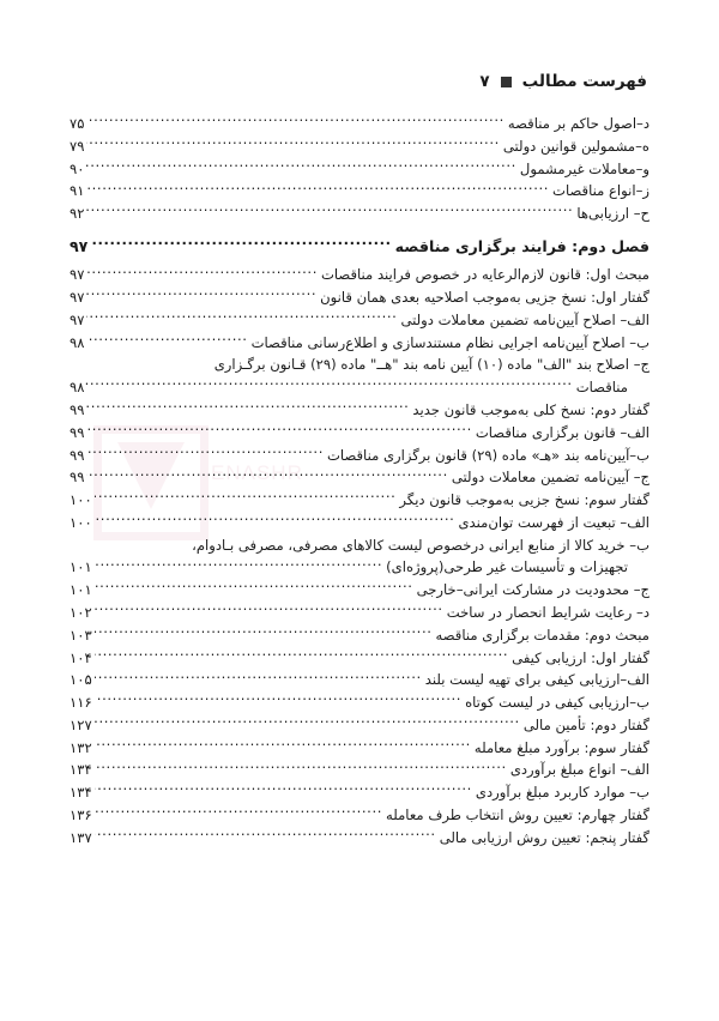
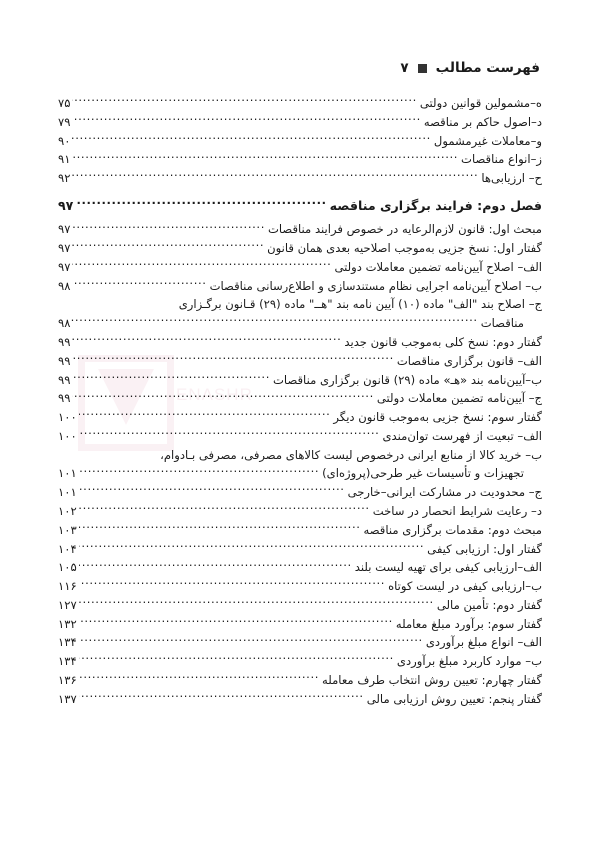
  ENASHR
  فهرست مطالب
  ۷
- د–اصول حاکم بر مناقصه
+ ه–مشمولین قوانین دولتی
  ۷۵
- ه–مشمولین قوانین دولتی
+ د–اصول حاکم بر مناقصه
  ۷۹
  و–معاملات غیرمشمول
  ۹۰
  ز–انواع مناقصات
  ۹۱
  ح– ارزیابی‌ها
  ۹۲
  فصل دوم: فرایند برگزاری مناقصه
  ۹۷
  مبحث اول: قانون لازم‌الرعایه در خصوص فرایند مناقصات
  ۹۷
  گفتار اول: نسخ جزیی بەموجب اصلاحیه بعدی همان قانون
  ۹۷
  الف– اصلاح آیین‌نامه تضمین معاملات دولتی
  ۹۷
  ب– اصلاح آیین‌نامه اجرایی نظام مستندسازی و اطلاع‌رسانی مناقصات
  ۹۸
  ج– اصلاح بند "الف" ماده (۱۰) آیین نامه بند "هــ" ماده (۲۹) قـانون برگـزاری
  مناقصات
  ۹۸
  گفتار دوم: نسخ کلی بەموجب قانون جدید
  ۹۹
  الف– قانون برگزاری مناقصات
  ۹۹
  ب–آیین‌نامه بند «هـ» ماده (۲۹) قانون برگزاری مناقصات
  ۹۹
  ج– آیین‌نامە تضمین معاملات دولتی
  ۹۹
  گفتار سوم: نسخ جزیی بەموجب قانون دیگر
  ۱۰۰
  الف– تبعیت از فهرست توان‌مندی
  ۱۰۰
  ب– خرید کالا از منابع ایرانی درخصوص لیست کالاهای مصرفی، مصرفی بـادوام،
  تجهیزات و تأسیسات غیر طرحی(پروژەای)
  ۱۰۱
  ج– محدودیت در مشارکت ایرانی–خارجی
  ۱۰۱
  د– رعایت شرایط انحصار در ساخت
  ۱۰۲
  مبحث دوم: مقدمات برگزاری مناقصه
  ۱۰۳
  گفتار اول: ارزیابی کیفی
  ۱۰۴
  الف–ارزیابی کیفی برای تهیه لیست بلند
  ۱۰۵
  ب–ارزیابی کیفی در لیست کوتاه
  ۱۱۶
  گفتار دوم: تأمین مالی
  ۱۲۷
  گفتار سوم: برآورد مبلغ معامله
  ۱۳۲
  الف– انواع مبلغ برآوردی
  ۱۳۴
  ب– موارد کاربرد مبلغ برآوردی
  ۱۳۴
  گفتار چهارم: تعیین روش انتخاب طرف معامله
  ۱۳۶
  گفتار پنجم: تعیین روش ارزیابی مالی
  ۱۳۷
